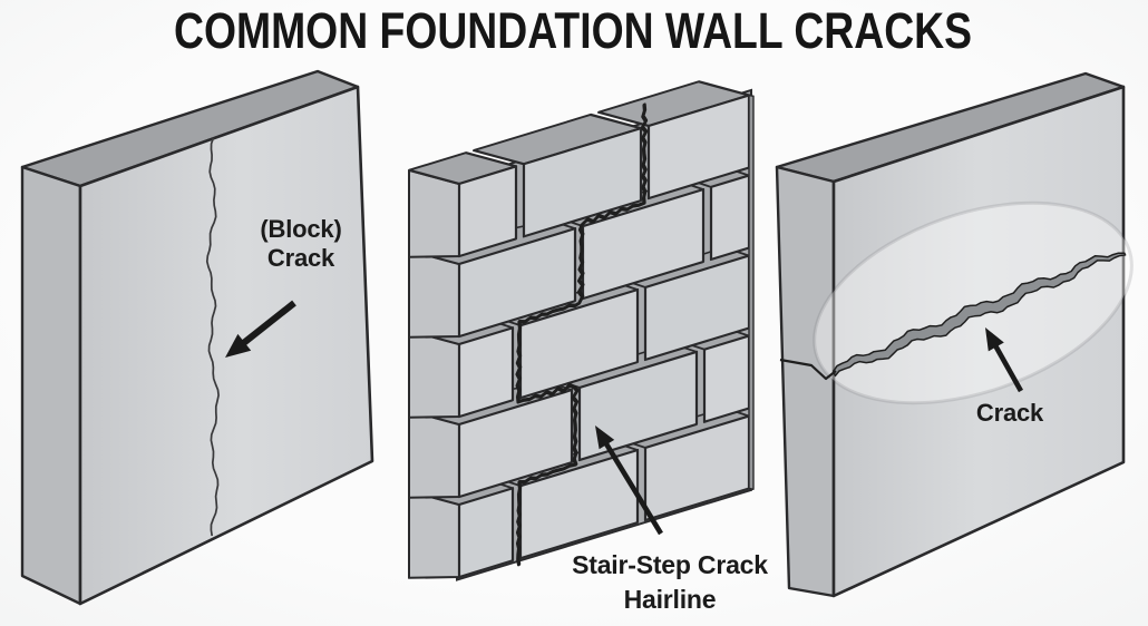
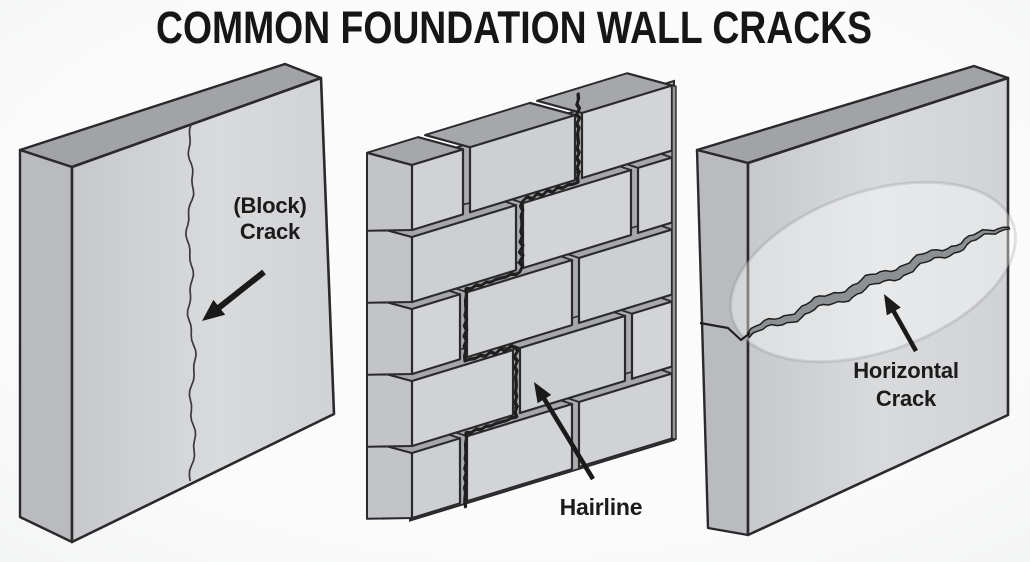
  COMMON FOUNDATION WALL CRACKS
  (Block)
  Crack
- Stair-Step Crack
  Hairline
+ Horizontal
  Crack
